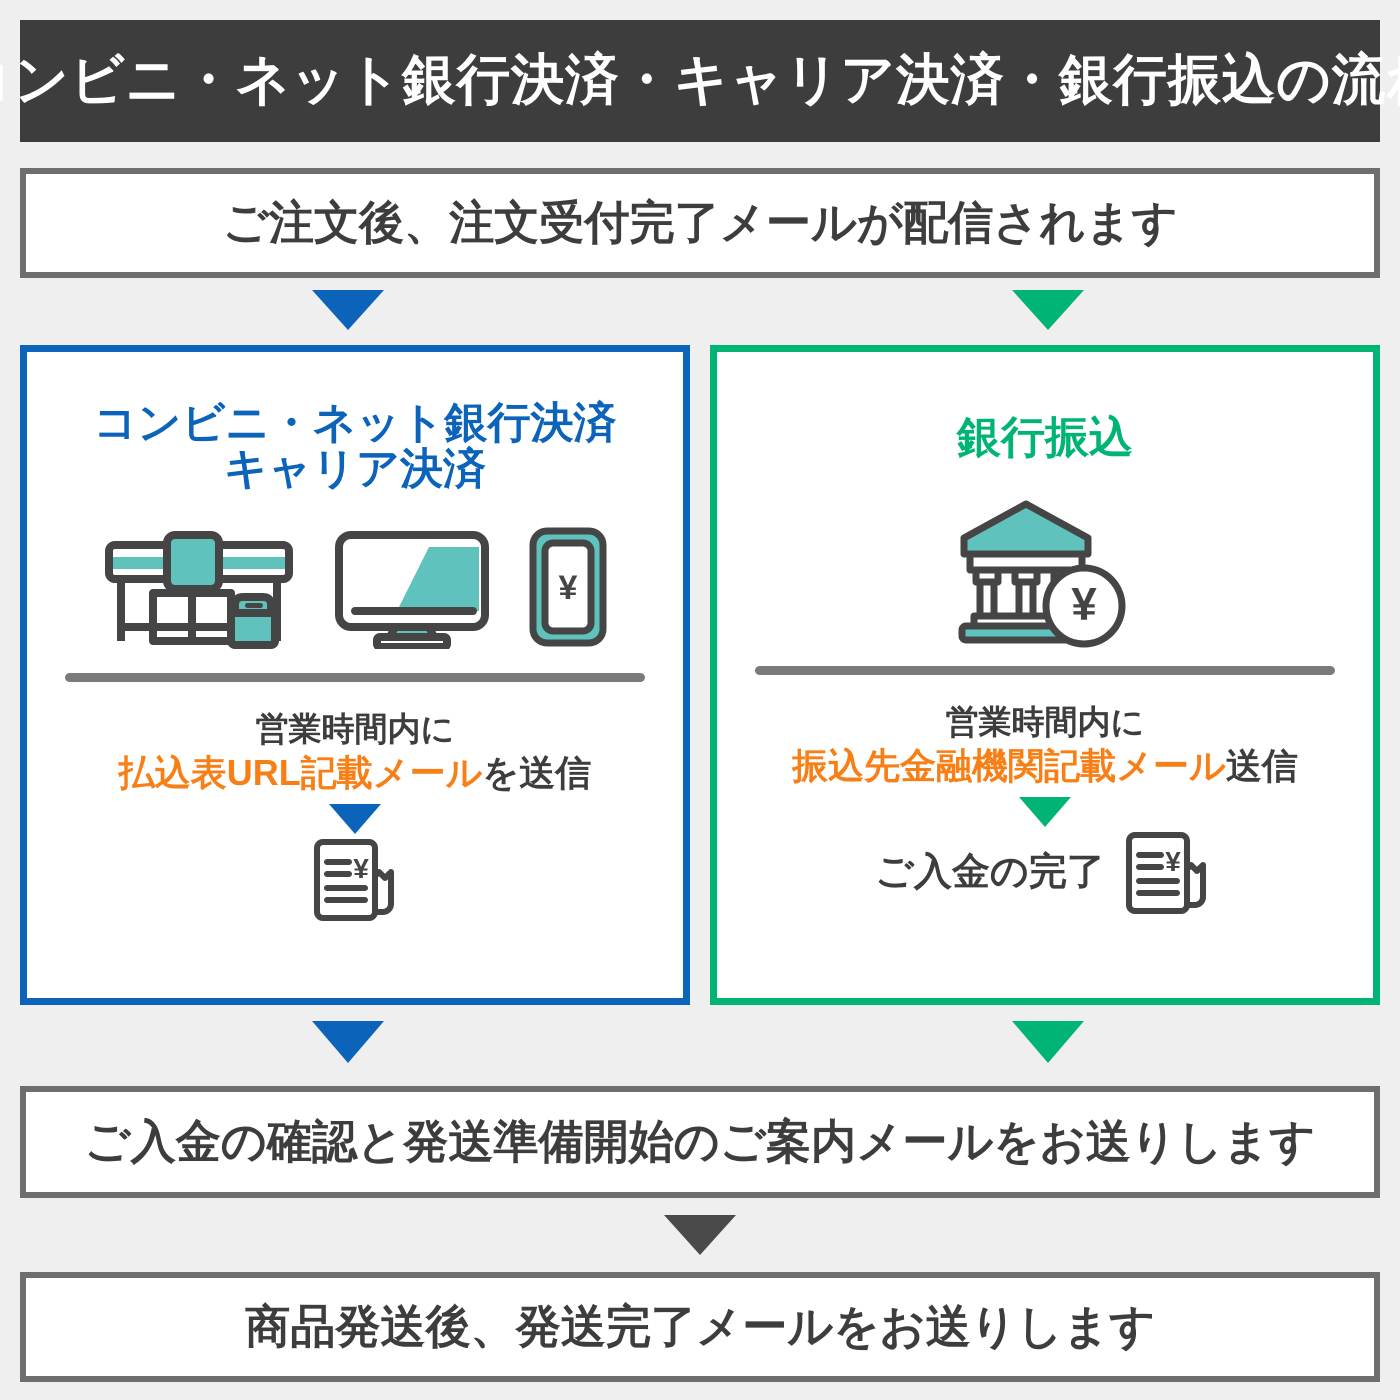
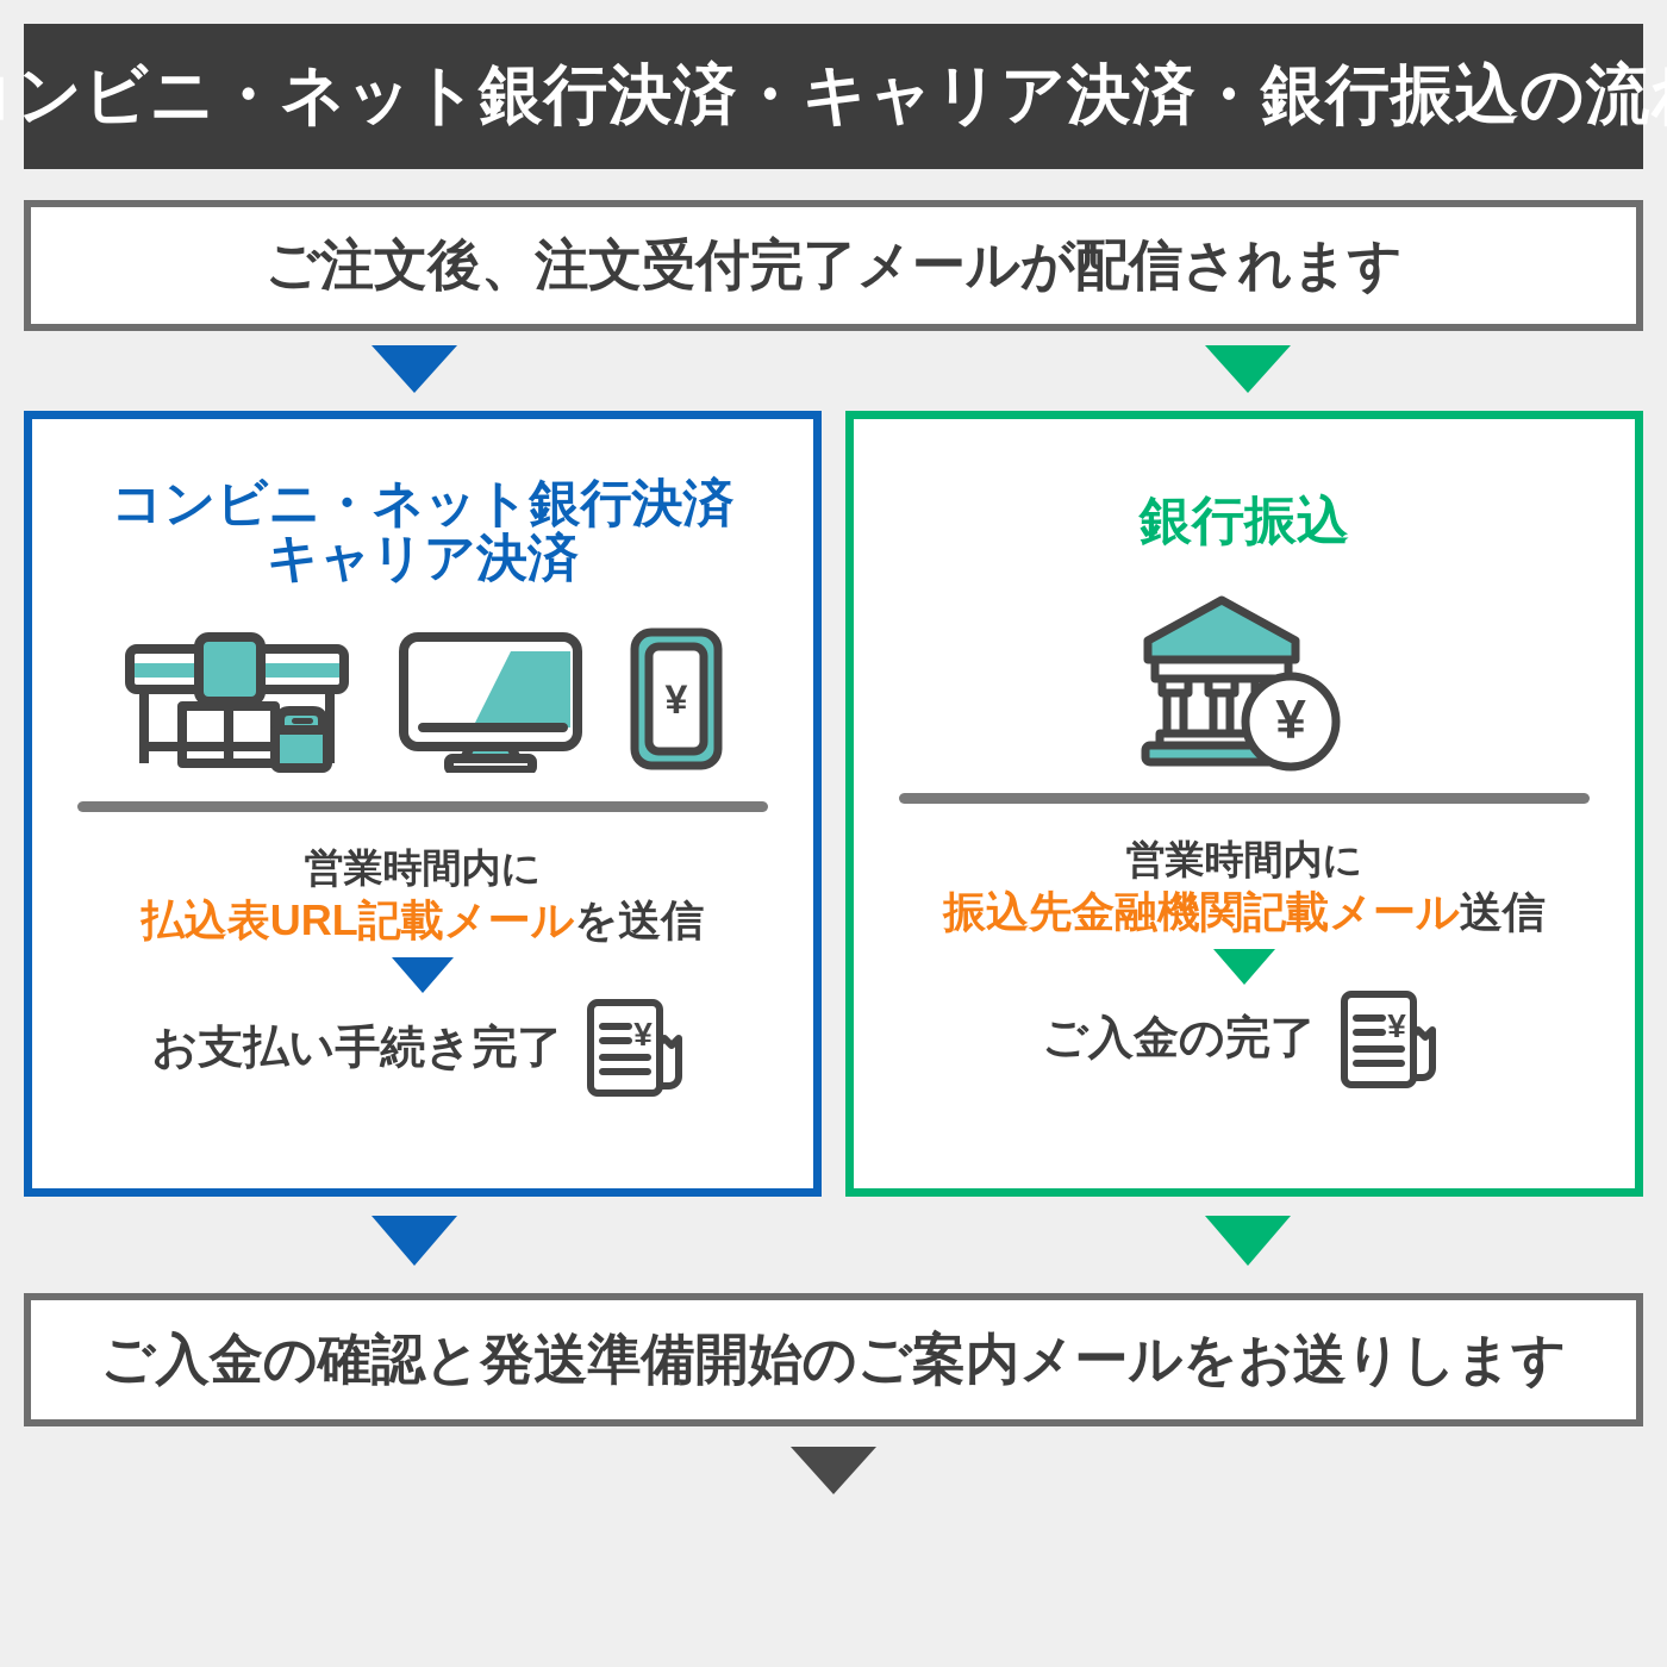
  ンビニ・ネット銀行決済・キャリア決済・銀行振込の流
  ご注文後、注文受付完了メールが配信されます
  コンビニ・ネット銀行決済
  キャリア決済
  ¥
  営業時間内に
  払込表URL記載メールを送信
+ お支払い手続き完了
  ¥
  銀行振込
  ¥
  営業時間内に
  振込先金融機関記載メール送信
  ご入金の完了
  ¥
  ご入金の確認と発送準備開始のご案内メールをお送りします
- 商品発送後、発送完了メールをお送りします
